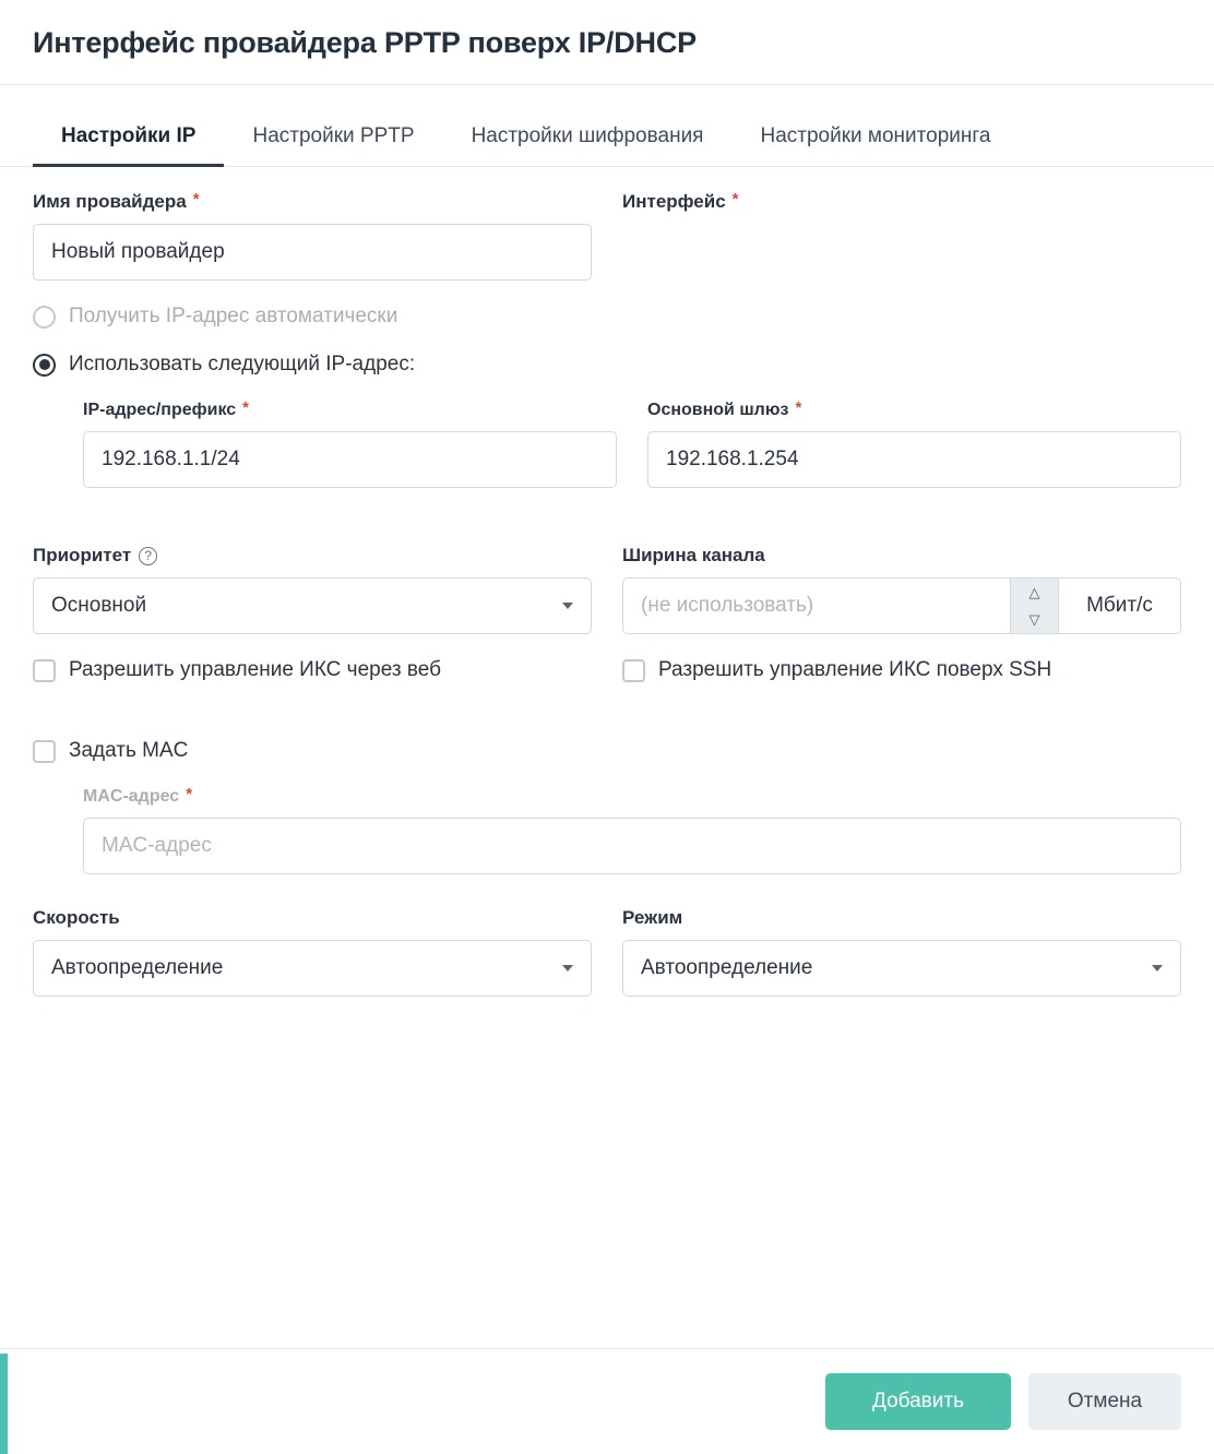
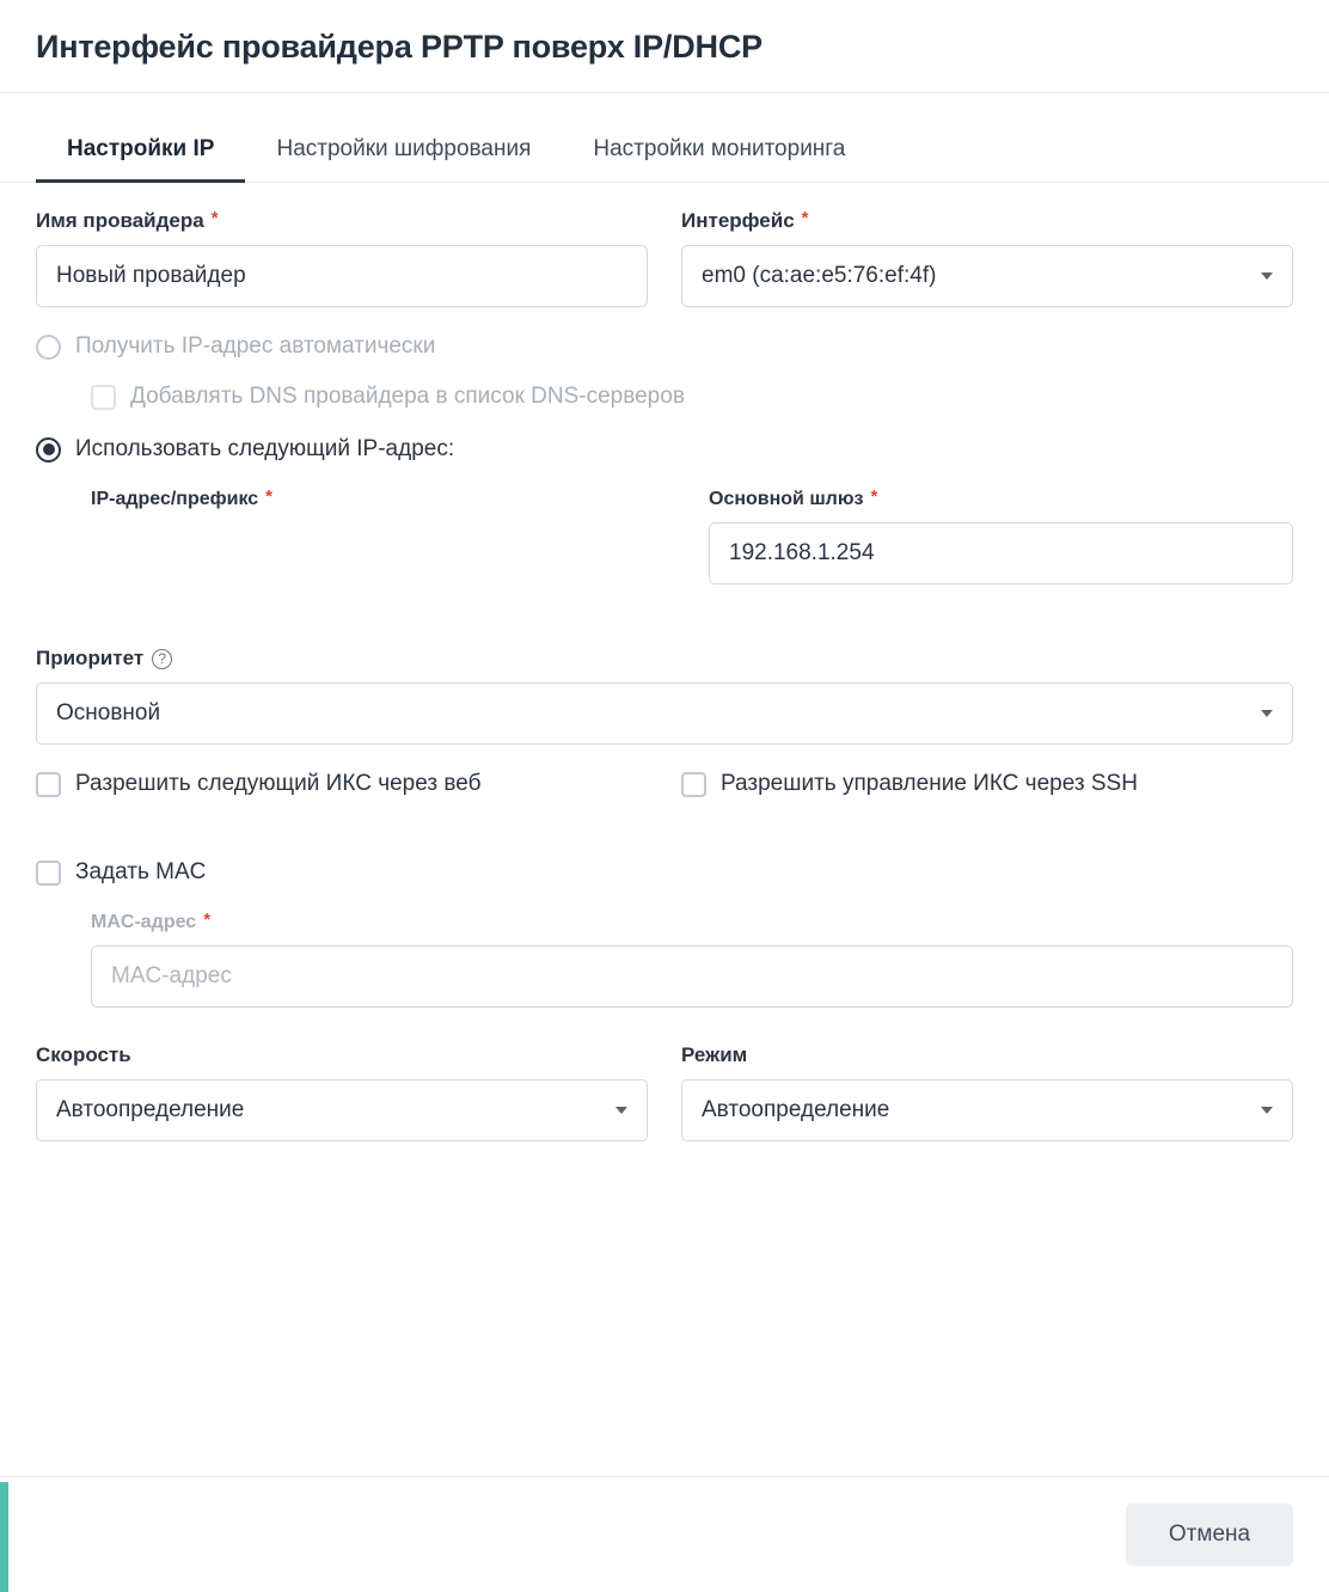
  Интерфейс провайдера PPTP поверх IP/DHCP
  Настройки IP
- Настройки PPTP
  Настройки шифрования
  Настройки мониторинга
  Имя провайдера
  *
  Новый провайдер
  Интерфейс
  *
+ em0 (ca:ae:e5:76:ef:4f)
  Получить IP-адрес автоматически
+ Добавлять DNS провайдера в список DNS-серверов
  Использовать следующий IP-адрес:
  IP-адрес/префикс
  *
- 192.168.1.1/24
  Основной шлюз
  *
  192.168.1.254
  Приоритет
  ?
  Основной
- Ширина канала
- (не использовать)
- △
- ▽
- Мбит/с
- Разрешить управление ИКС через веб
+ Разрешить следующий ИКС через веб
- Разрешить управление ИКС поверх SSH
+ Разрешить управление ИКС через SSH
  Задать MAC
  MAC-адрес
  *
  MAC-адрес
  Скорость
  Автоопределение
  Режим
  Автоопределение
- Добавить
  Отмена
